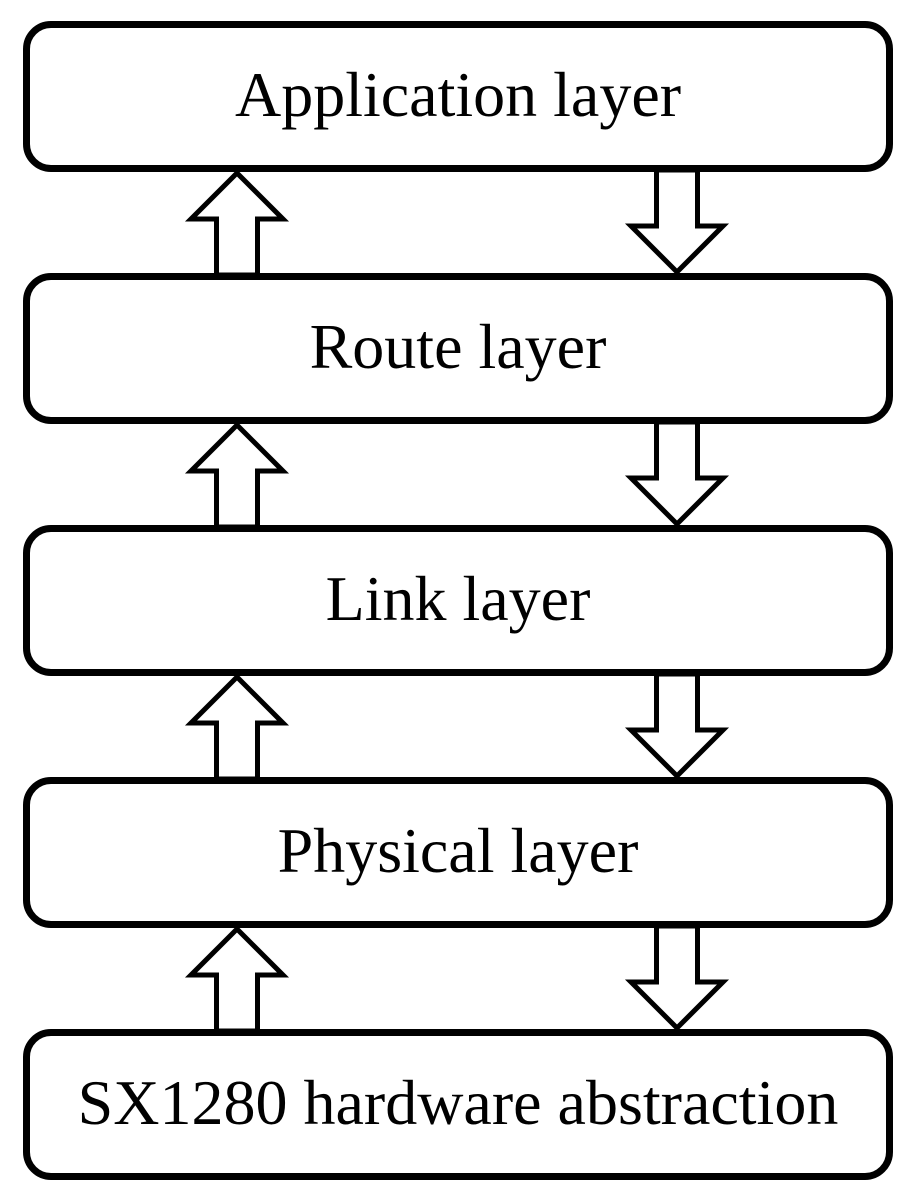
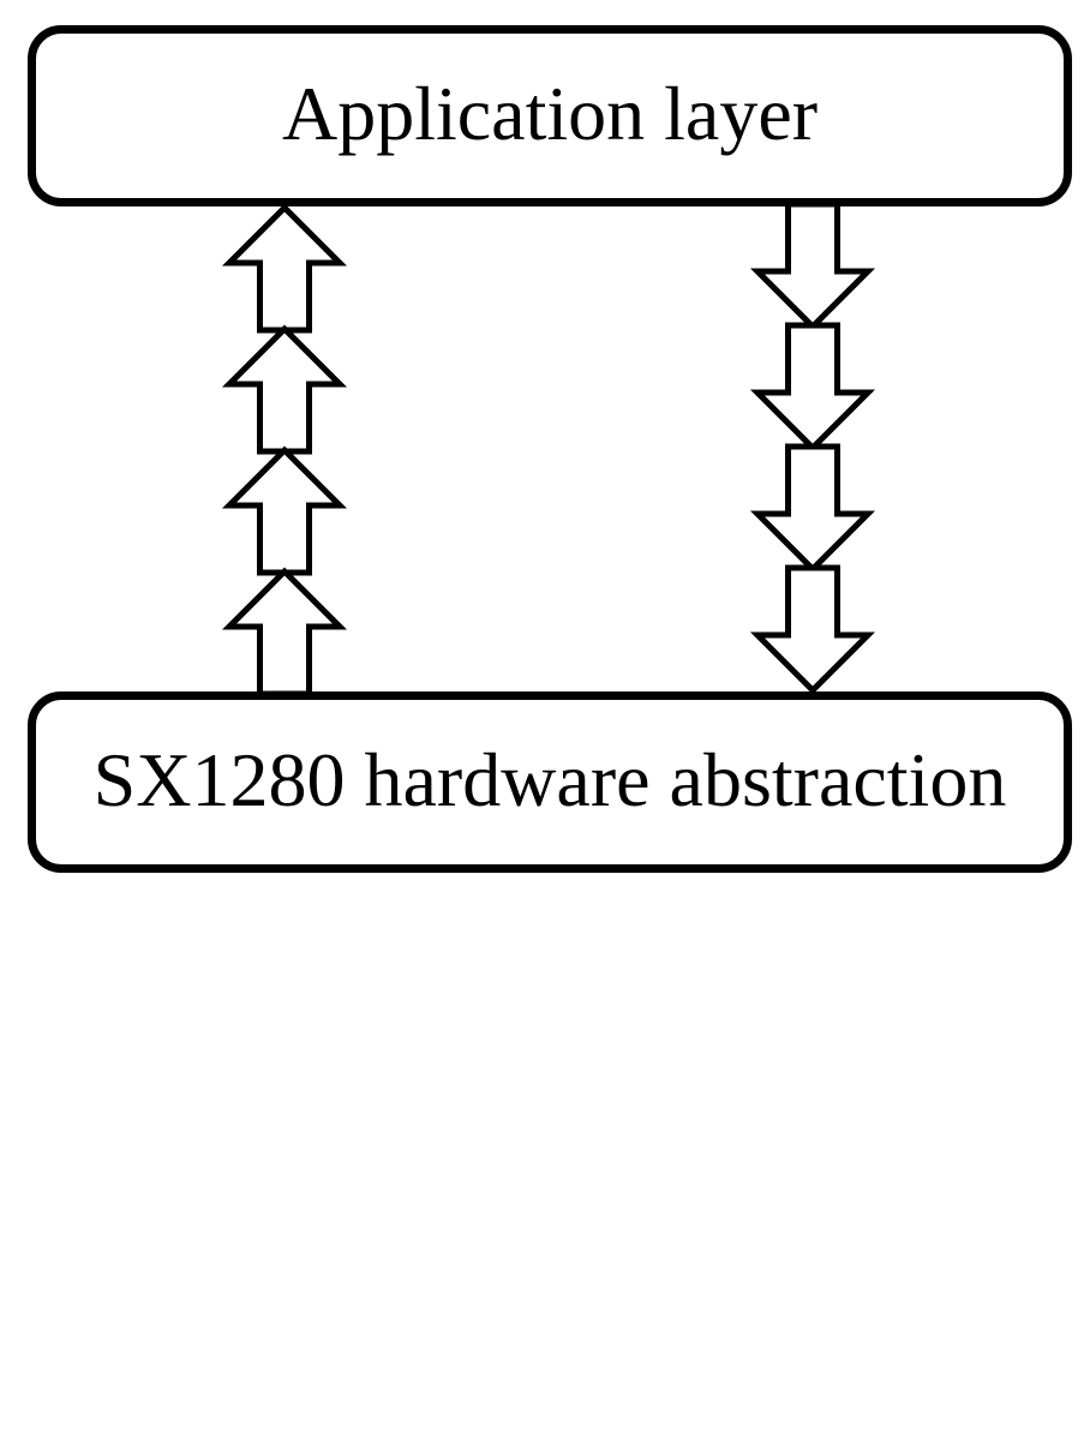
  Application layer
- Route layer
- Link layer
- Physical layer
  SX1280 hardware abstraction
